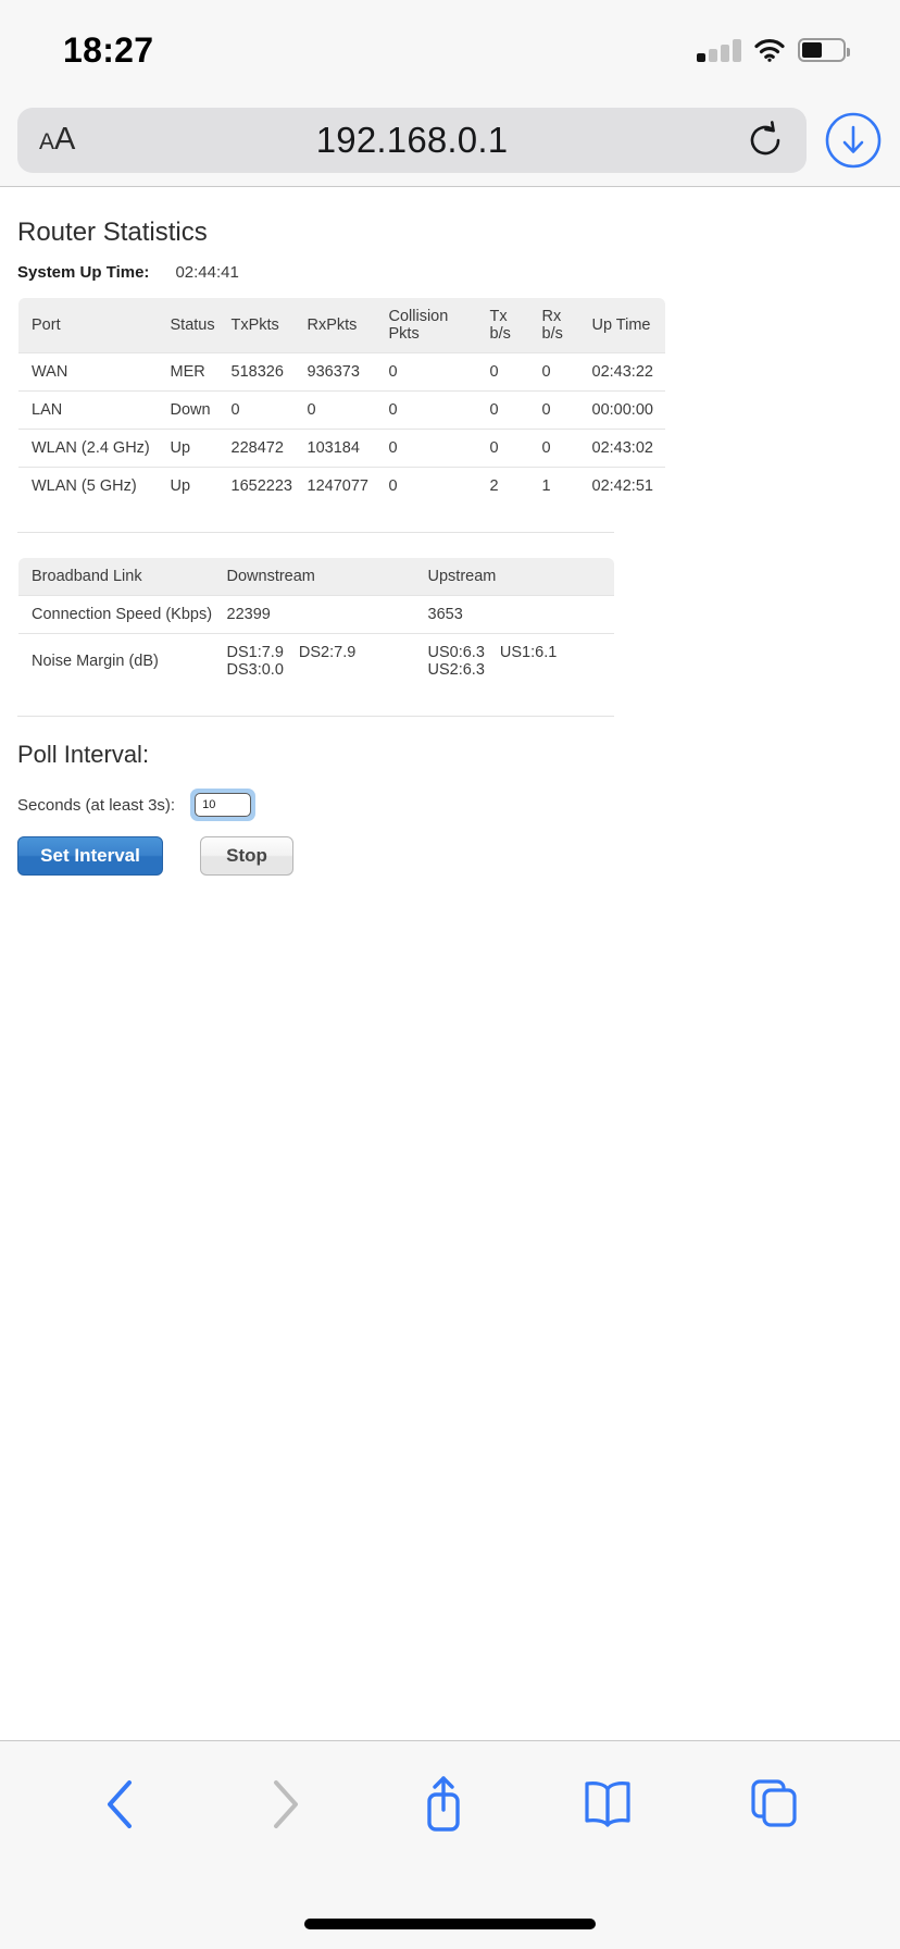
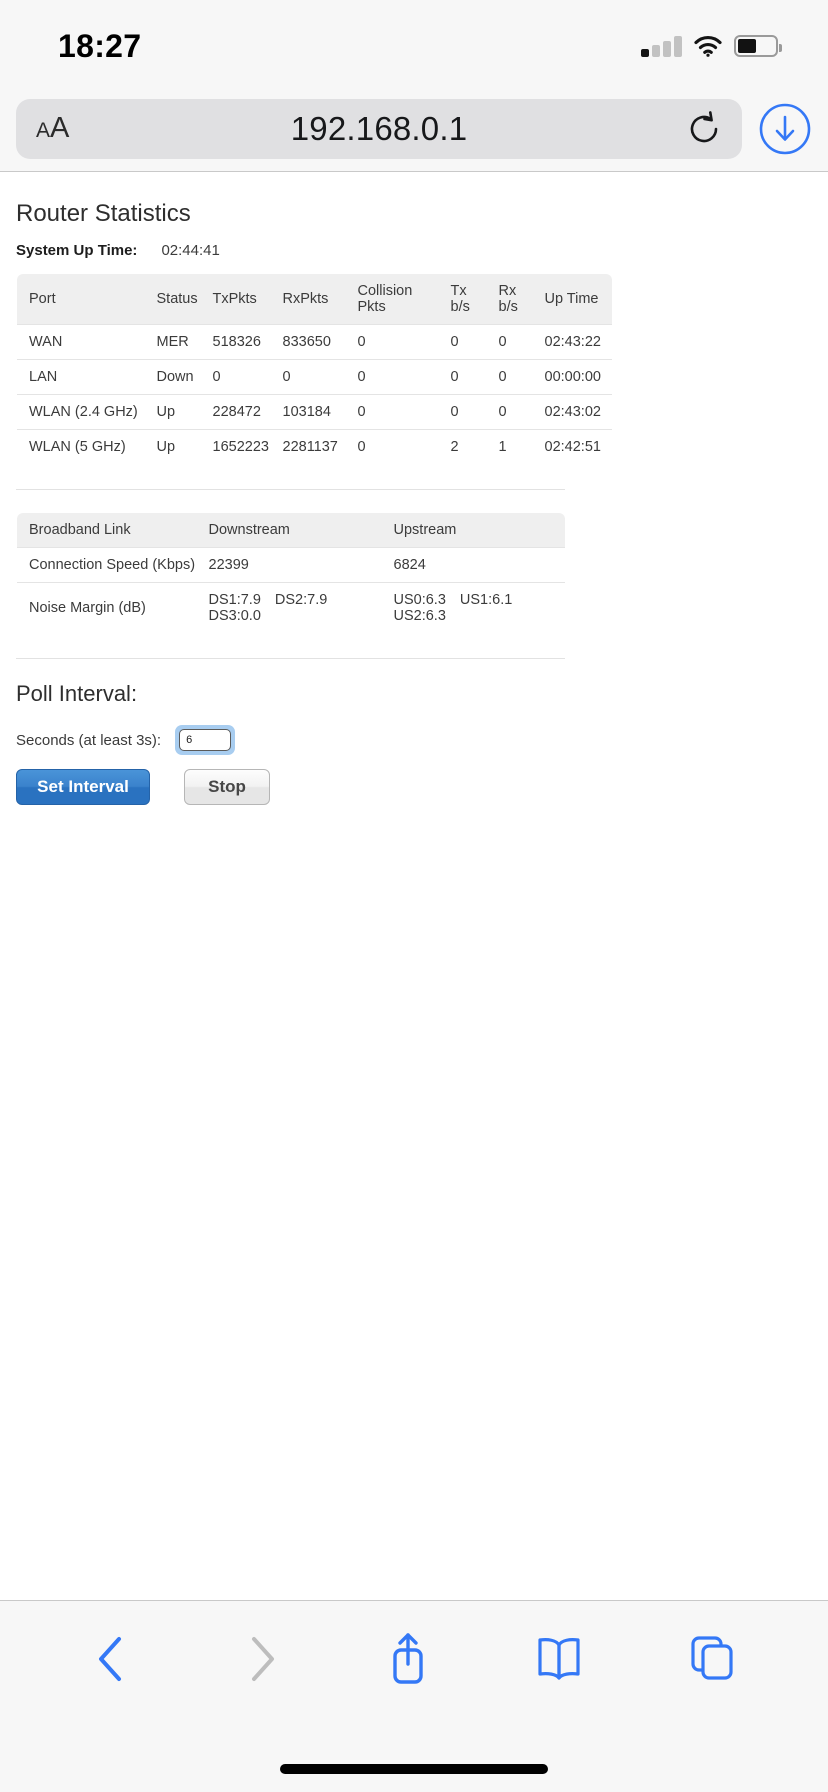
  18:27
  AA
  192.168.0.1
  Router Statistics
  System Up Time:
  02:44:41
  Port	Status	TxPkts	RxPkts	Collision Pkts	Tx b/s	Rx b/s	Up Time
- WAN	MER	518326	936373	0	0	0	02:43:22
+ WAN	MER	518326	833650	0	0	0	02:43:22
  LAN	Down	0	0	0	0	0	00:00:00
  WLAN (2.4 GHz)	Up	228472	103184	0	0	0	02:43:02
- WLAN (5 GHz)	Up	1652223	1247077	0	2	1	02:42:51
+ WLAN (5 GHz)	Up	1652223	2281137	0	2	1	02:42:51
  Broadband Link	Downstream	Upstream
- Connection Speed (Kbps)	22399	3653
+ Connection Speed (Kbps)	22399	6824
  Noise Margin (dB)	DS1:7.9 DS2:7.9DS3:0.0	US0:6.3 US1:6.1US2:6.3
  Poll Interval:
  Seconds (at least 3s):
- 10
+ 6
  Set Interval
  Stop
